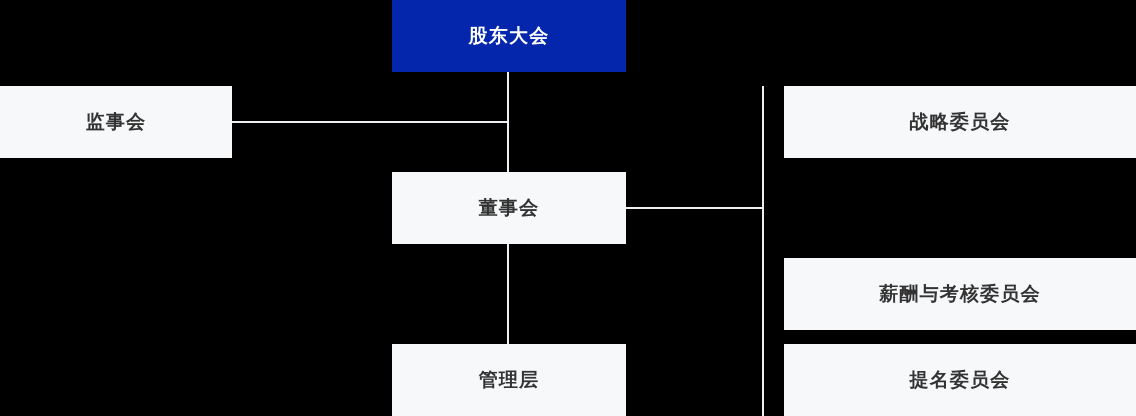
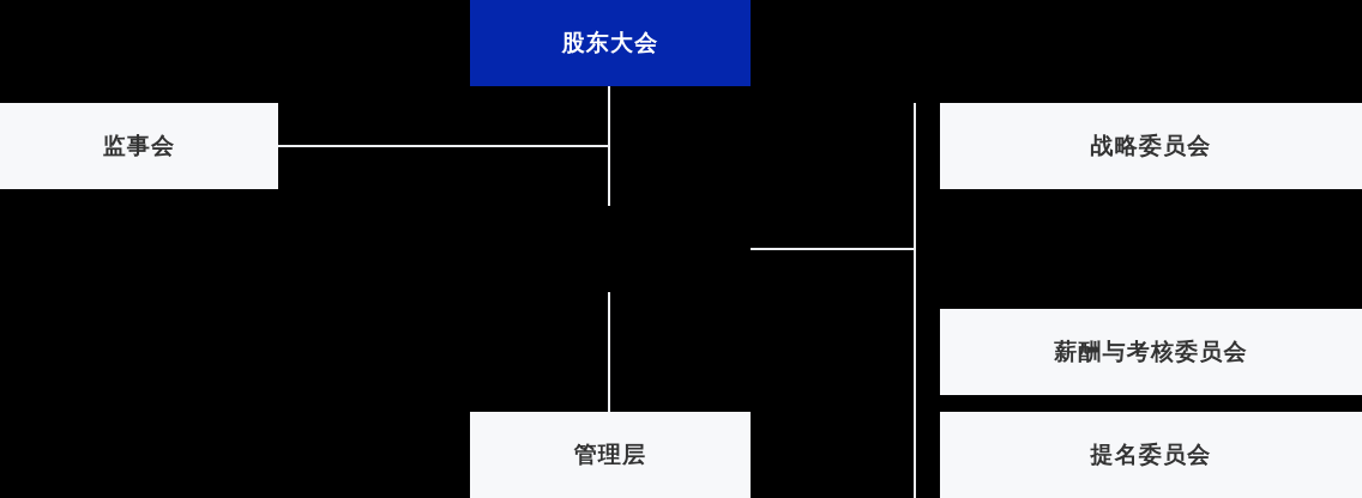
  股东大会
  监事会
- 董事会
  管理层
  战略委员会
  薪酬与考核委员会
  提名委员会
